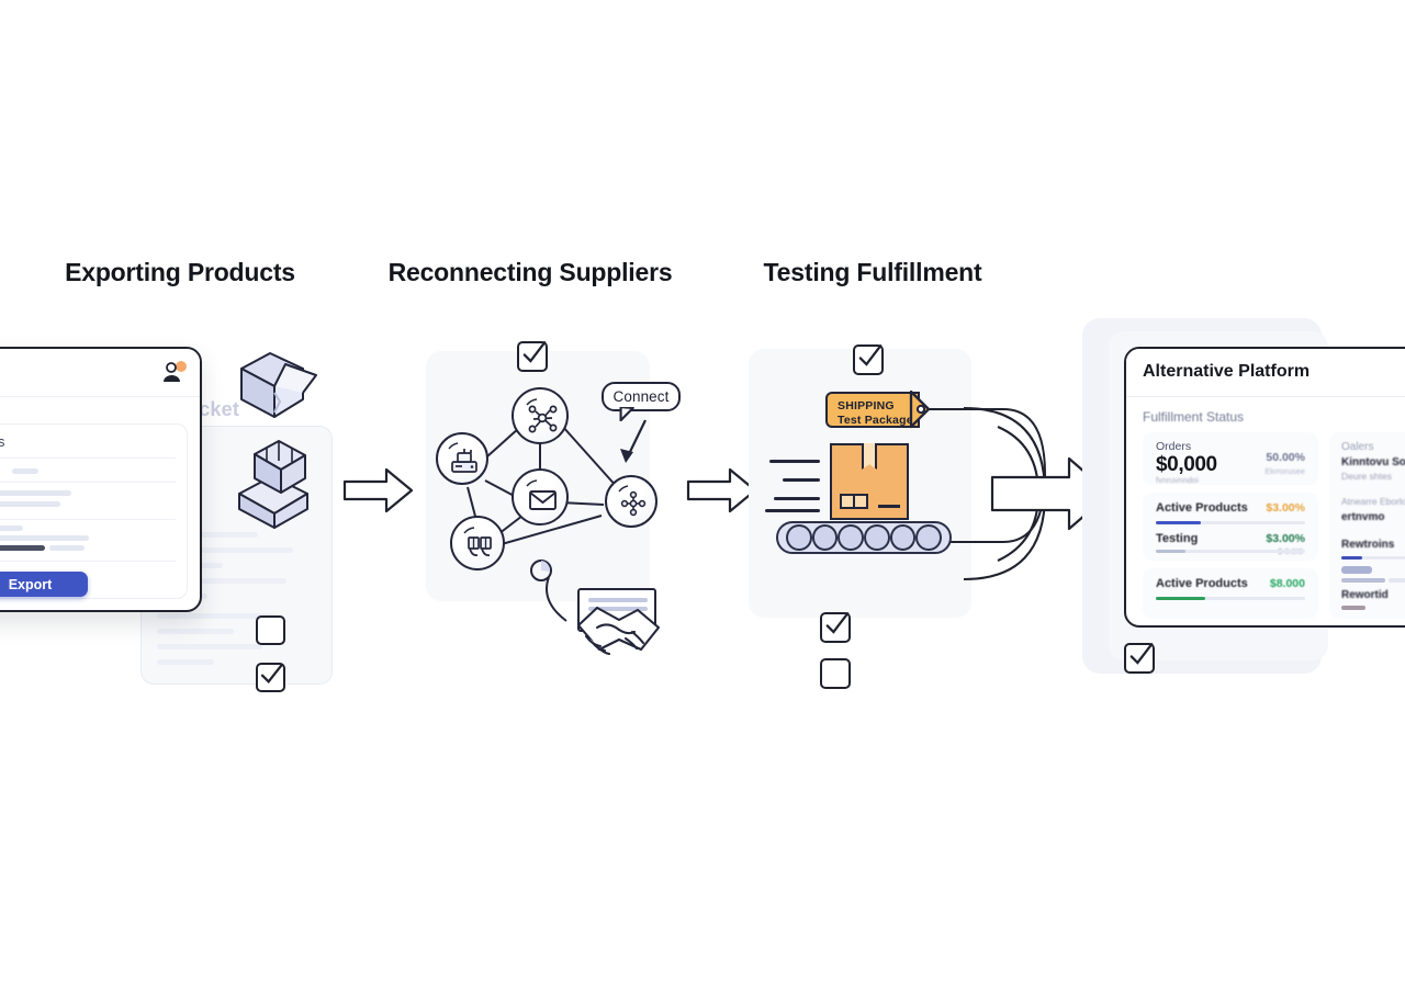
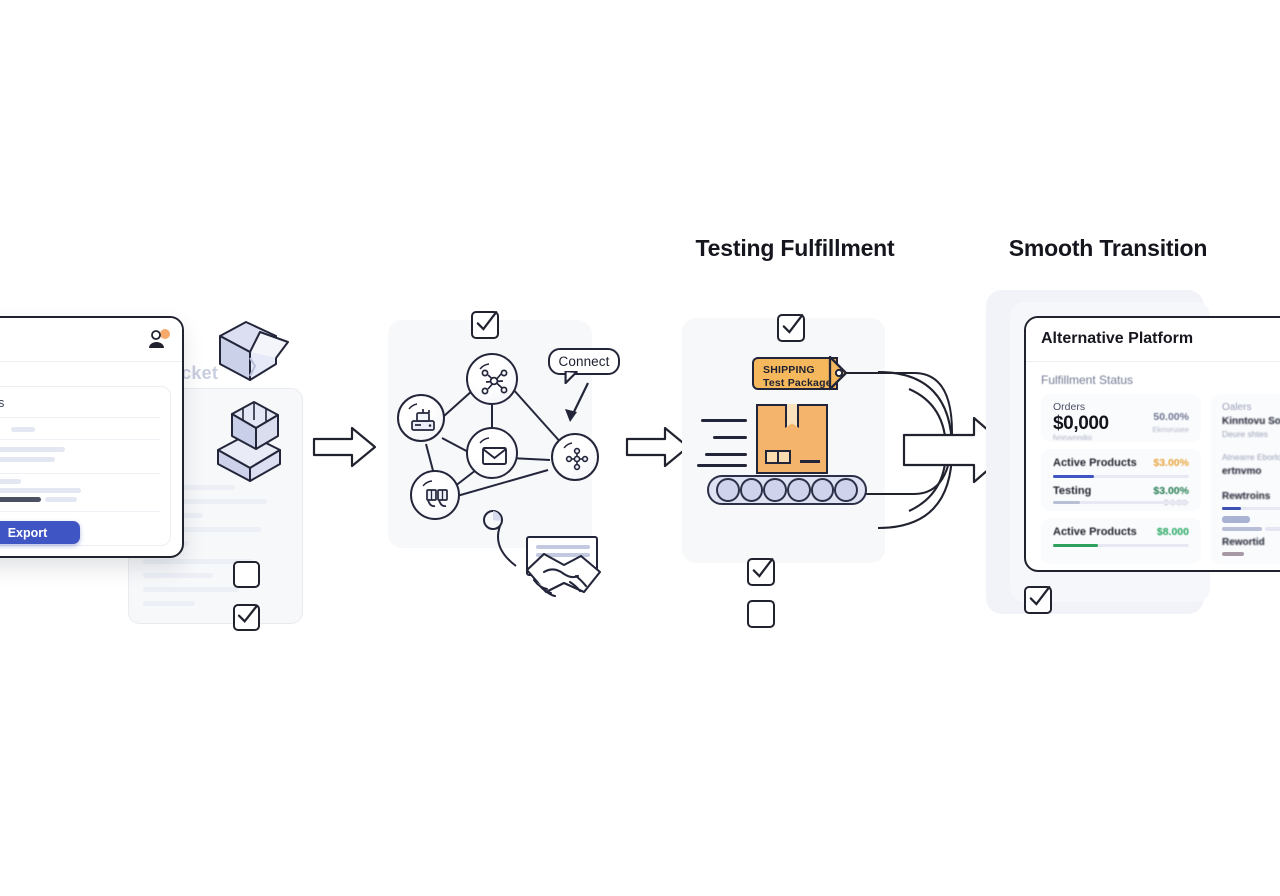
- Exporting Products
- Reconnecting Suppliers
  Testing Fulfillment
+ Smooth Transition
  cket
  Export
  Connect
  SHIPPING
  Test Package
  Alternative Platform
  Fulfillment Status
  Orders
  $0,000
  fvnruvnndoi
  50.00%
  Ekrrorusee
  Active Products
  $3.00%
  Testing
  $3.00%
  Active Products
  $8.000
  Oalers
  Kinntovu So
  Deure shtes
  Atnearre Eborlo
  ertnvmo
  Rewtroins
  Rewortid
